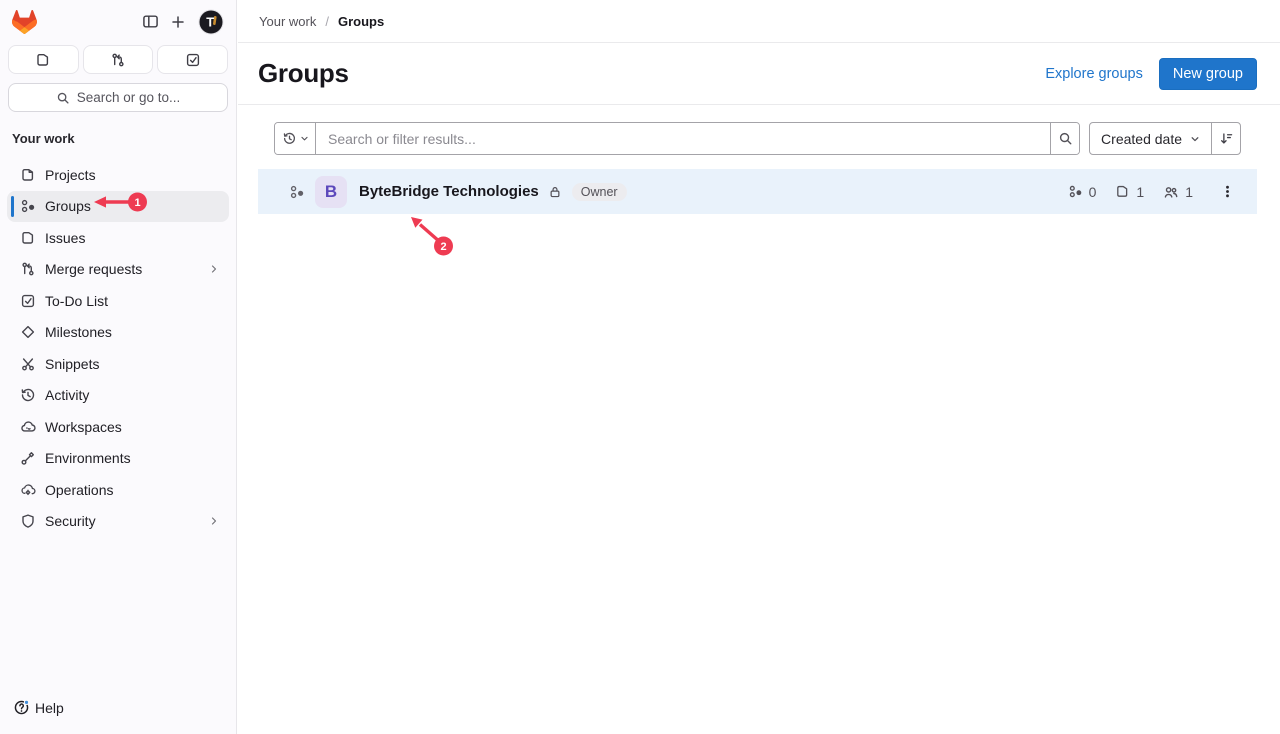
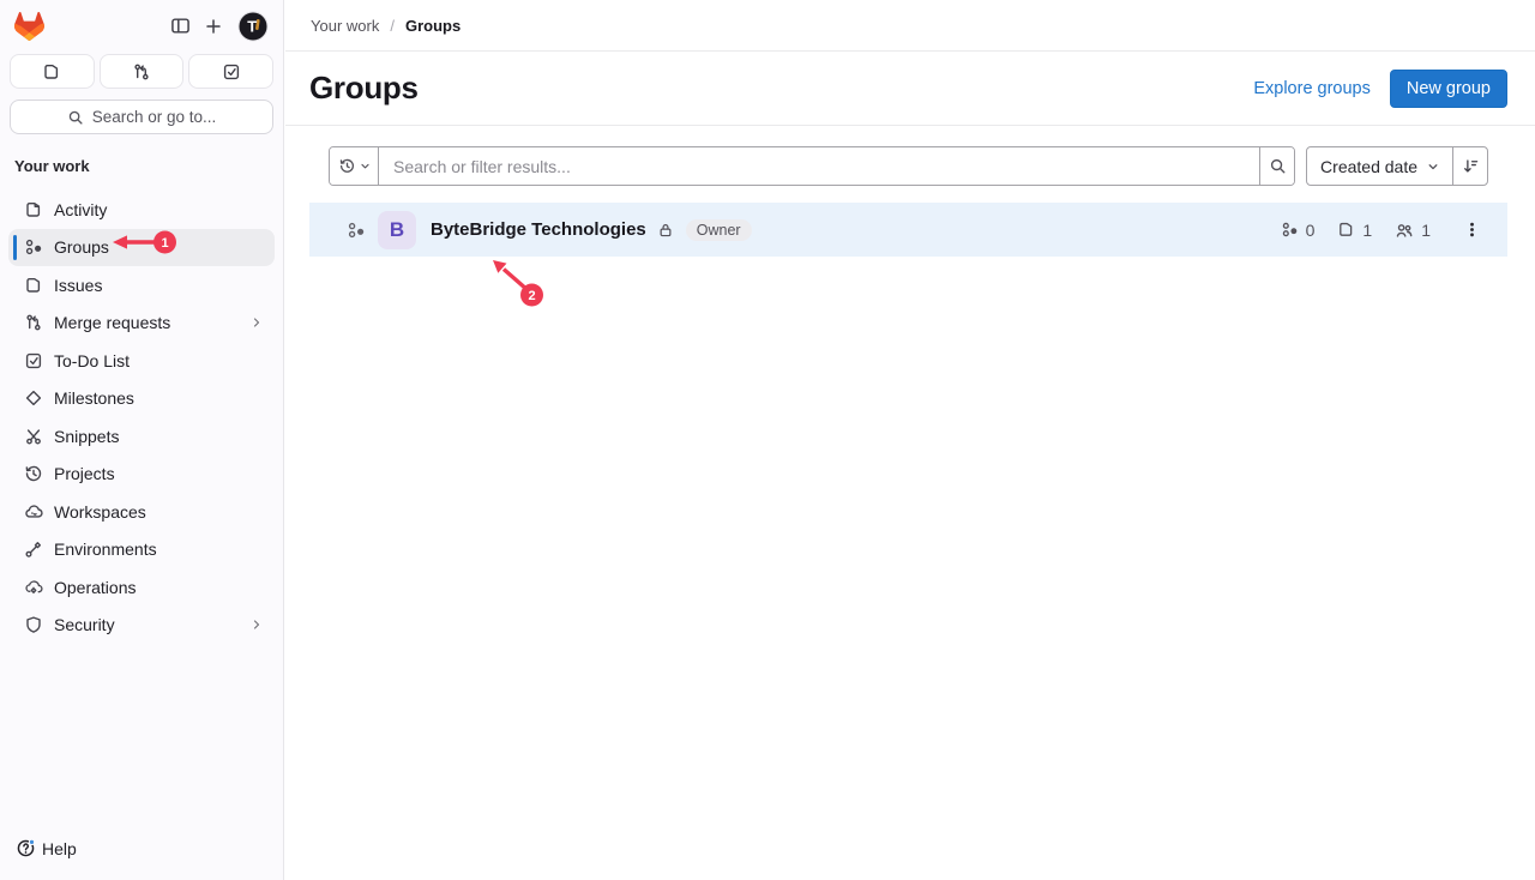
  T
  Search or go to...
  Your work
- Projects
+ Activity
  Groups
  Issues
  Merge requests
  To-Do List
  Milestones
  Snippets
- Activity
+ Projects
  Workspaces
  Environments
  Operations
  Security
  Help
  Your work
  /
  Groups
  Groups
  Explore groups
  New group
  Search or filter results...
  Created date
  B
  ByteBridge Technologies
  Owner
  0
  1
  1
  1
  2
